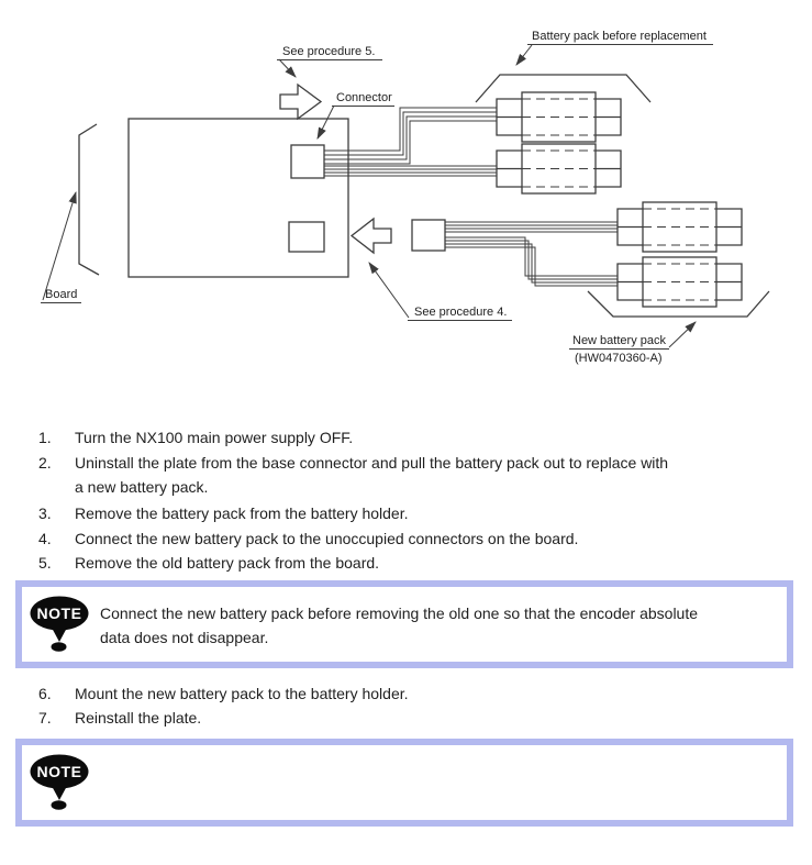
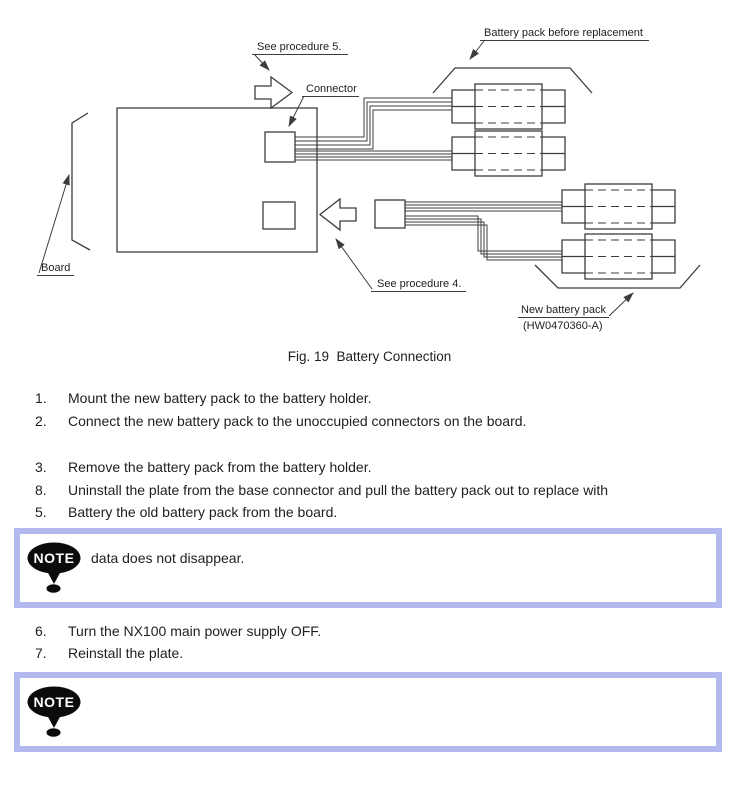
  See procedure 5.
  Connector
  Battery pack before replacement
  Board
  See procedure 4.
  New battery pack
  (HW0470360-A)
+ Fig. 19 Battery Connection
  1.
- Turn the NX100 main power supply OFF.
+ Mount the new battery pack to the battery holder.
  2.
- Uninstall the plate from the base connector and pull the battery pack out to replace with
+ Connect the new battery pack to the unoccupied connectors on the board.
- a new battery pack.
  3.
  Remove the battery pack from the battery holder.
- 4.
+ 8.
- Connect the new battery pack to the unoccupied connectors on the board.
+ Uninstall the plate from the base connector and pull the battery pack out to replace with
  5.
- Remove the old battery pack from the board.
+ Battery the old battery pack from the board.
  NOTE
- Connect the new battery pack before removing the old one so that the encoder absolute
  data does not disappear.
  6.
- Mount the new battery pack to the battery holder.
+ Turn the NX100 main power supply OFF.
  7.
  Reinstall the plate.
  NOTE
